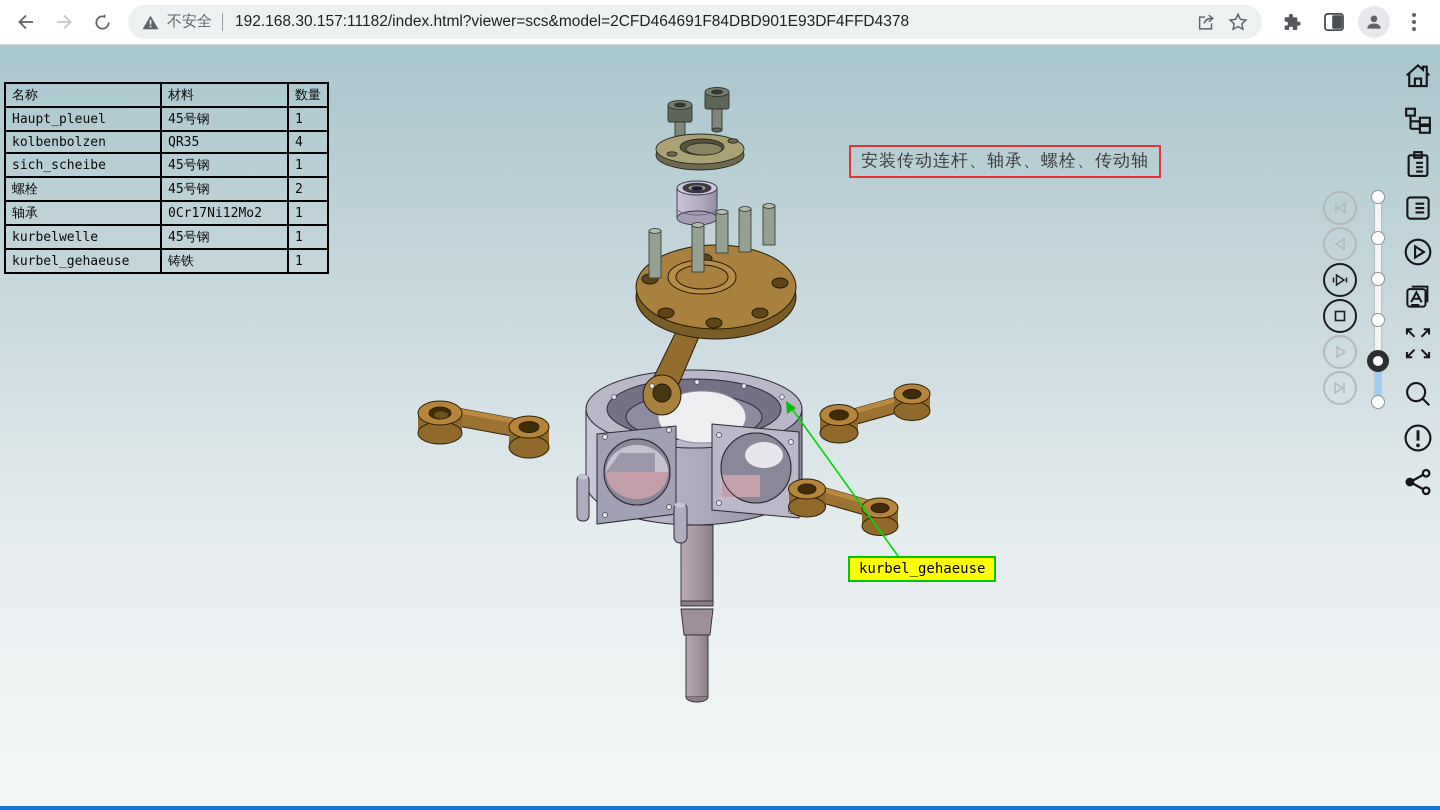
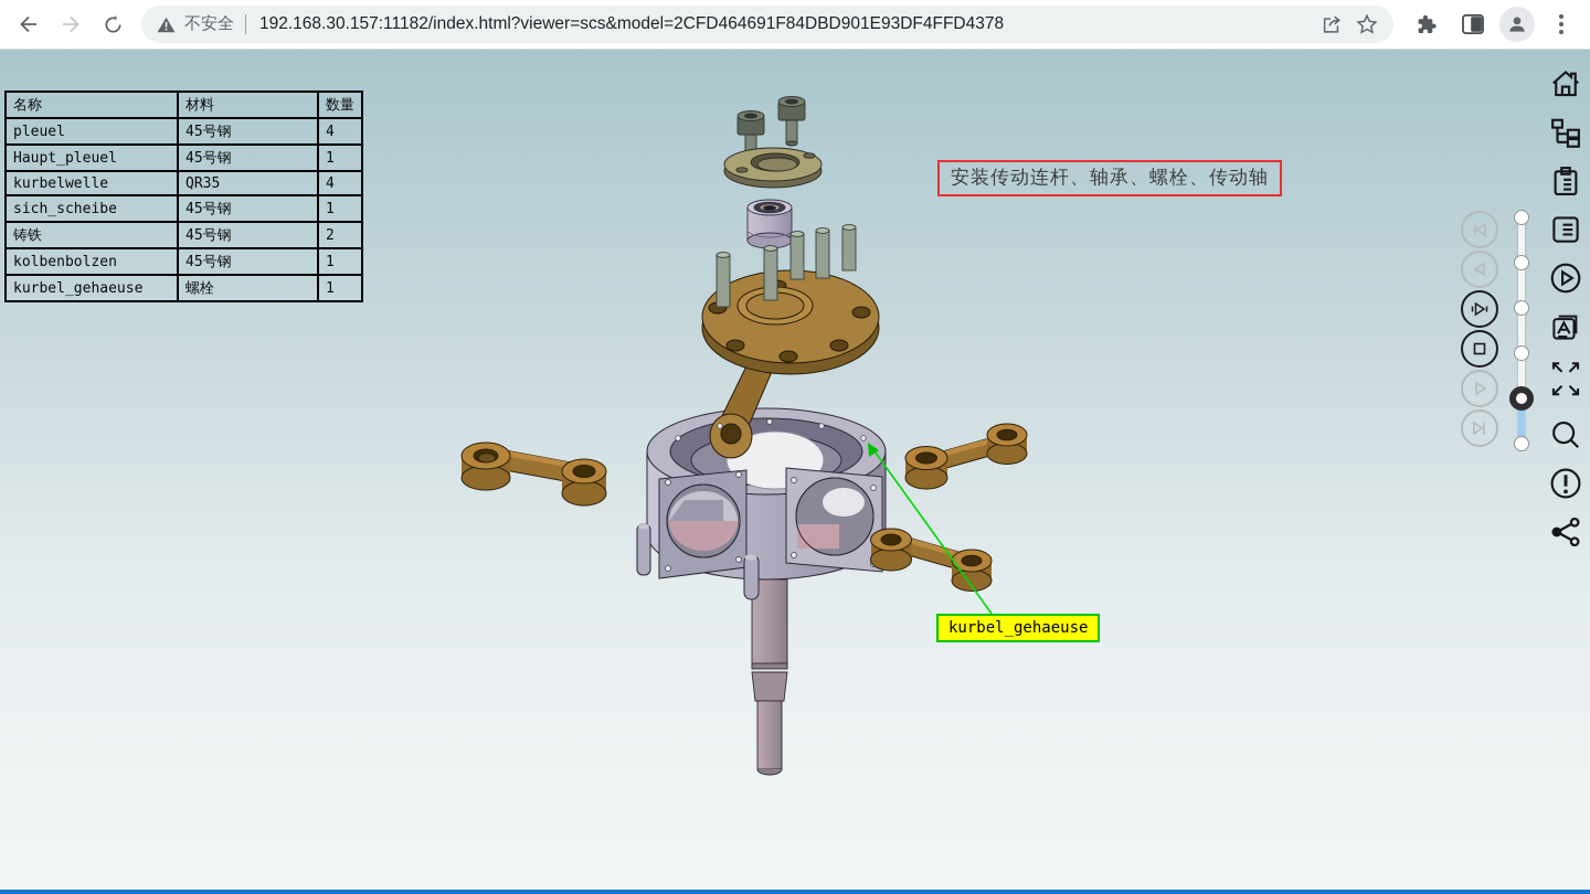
  不安全
  192.168.30.157:11182/index.html?viewer=scs&model=2CFD464691F84DBD901E93DF4FFD4378
  名称	材料	数量
+ pleuel	45号钢	4
  Haupt_pleuel	45号钢	1
- kolbenbolzen	QR35	4
+ kurbelwelle	QR35	4
  sich_scheibe	45号钢	1
- 螺栓	45号钢	2
+ 铸铁	45号钢	2
- 轴承	0Cr17Ni12Mo2	1
- kurbelwelle	45号钢	1
+ kolbenbolzen	45号钢	1
- kurbel_gehaeuse	铸铁	1
+ kurbel_gehaeuse	螺栓	1
  安装传动连杆、轴承、螺栓、传动轴
  kurbel_gehaeuse
